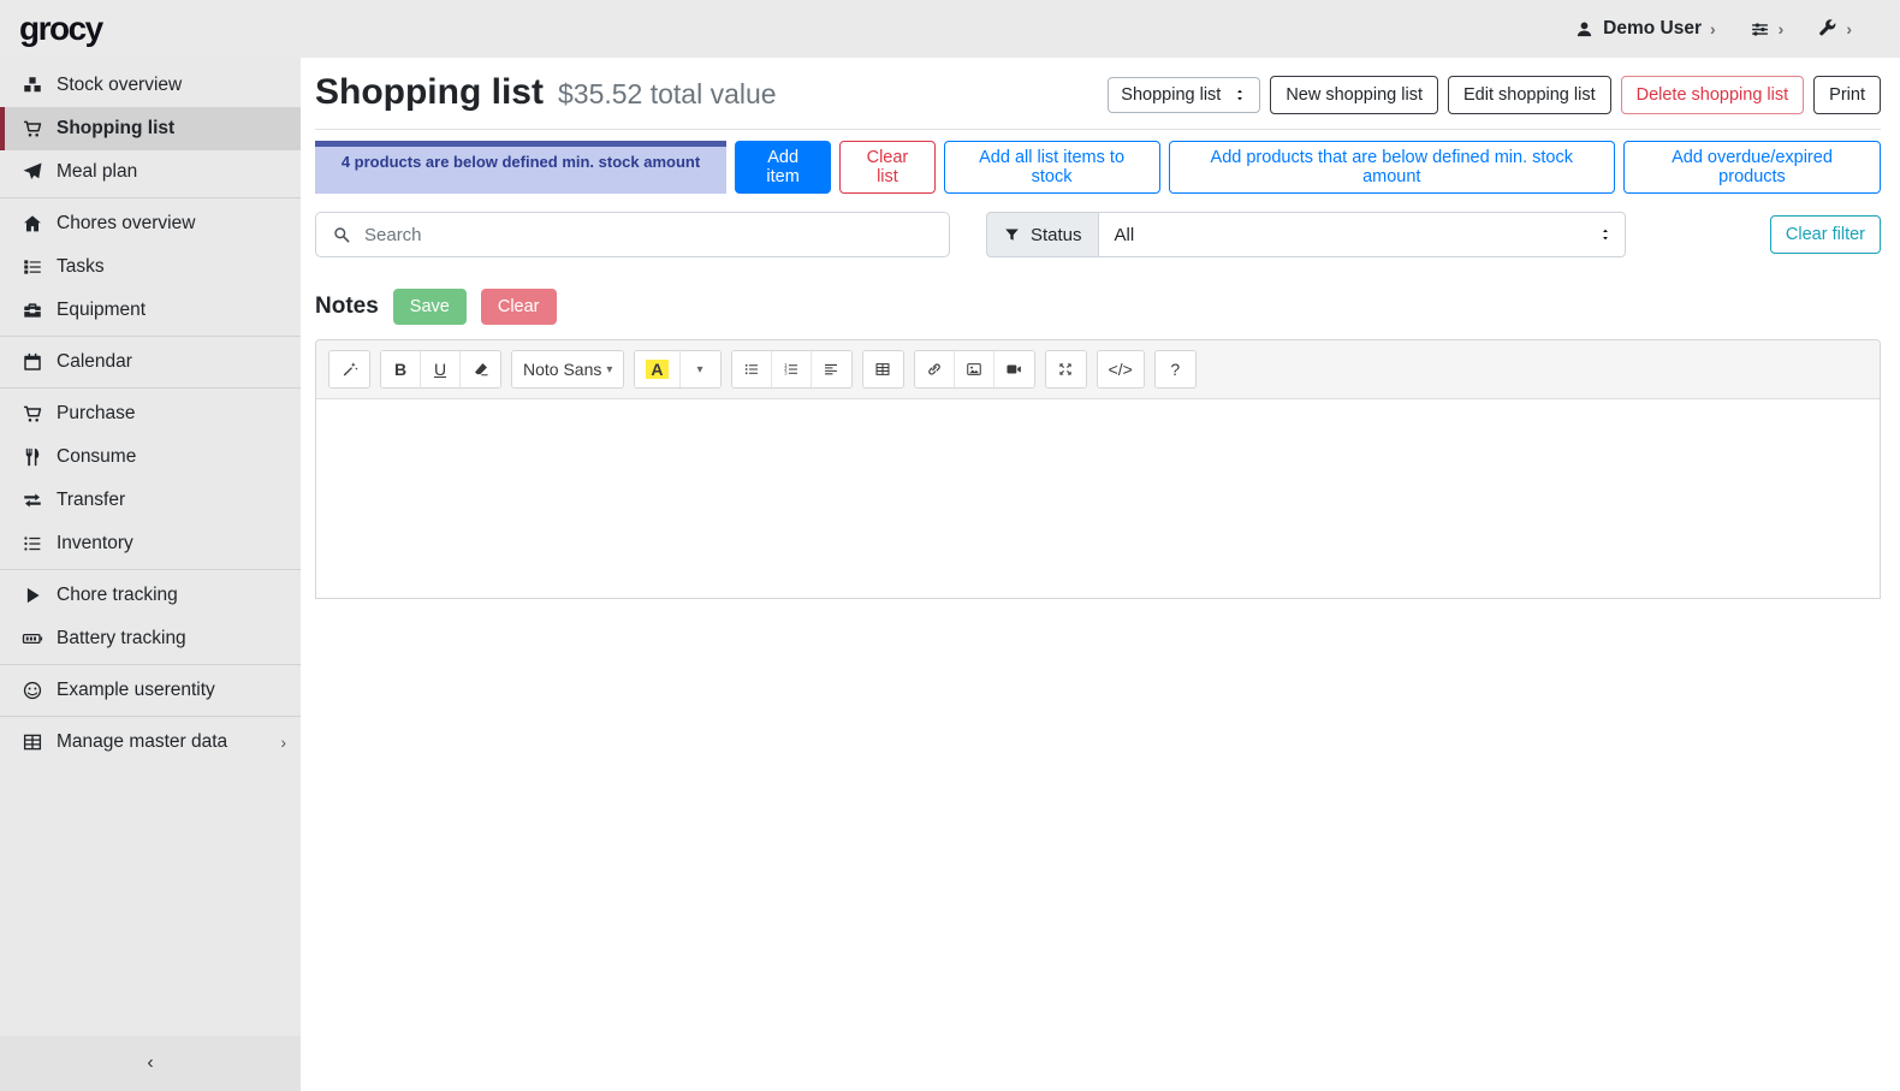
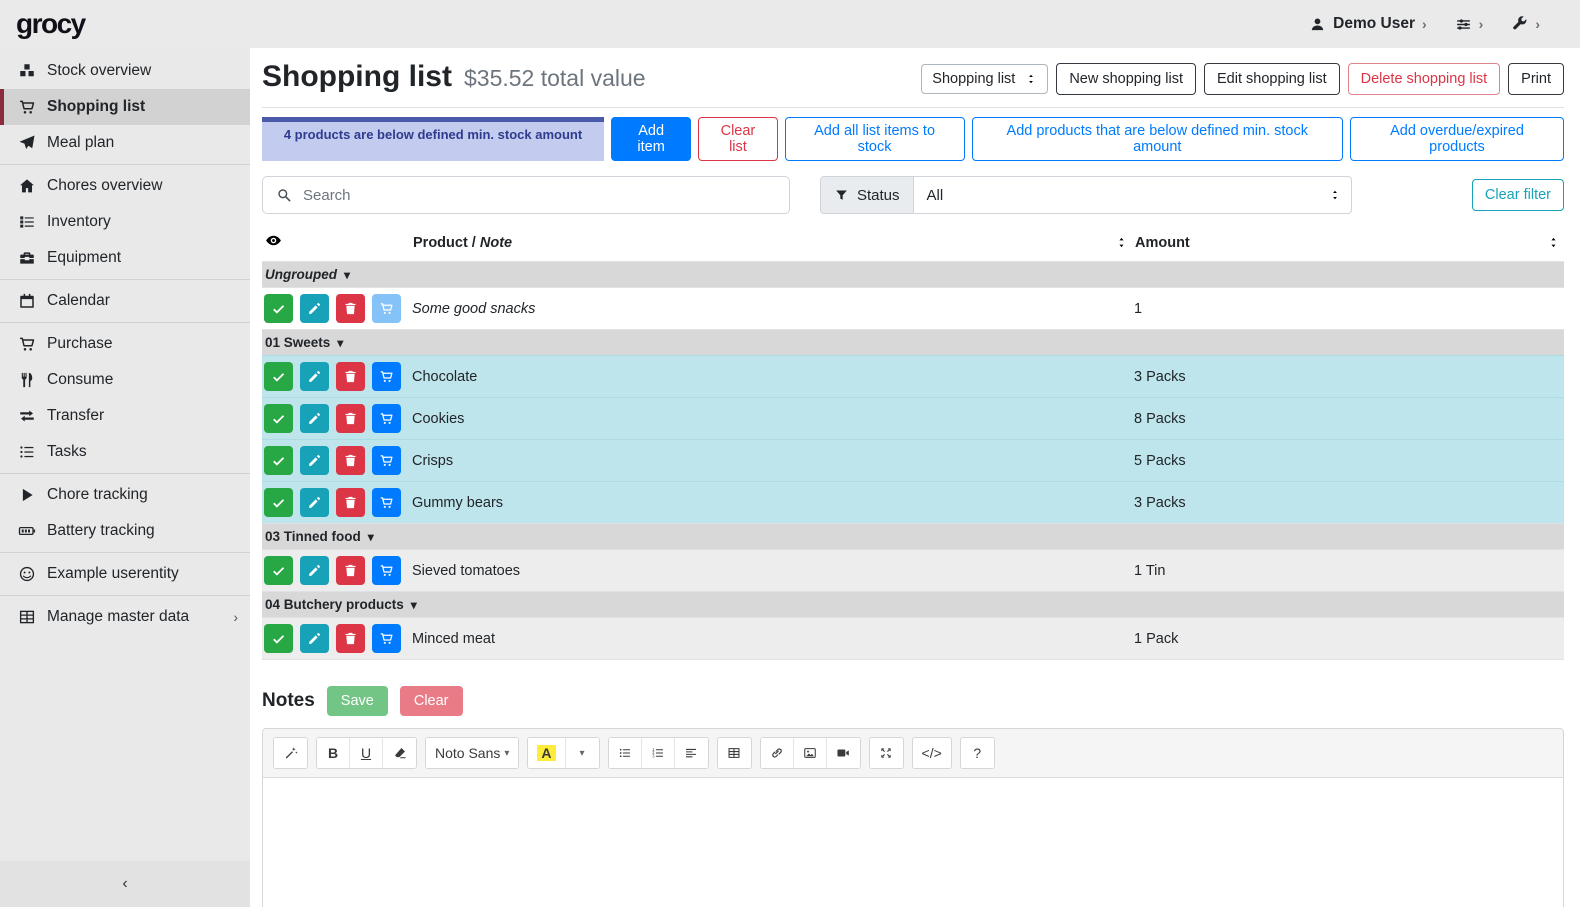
  grocy
  Demo User
  ›
  ›
  ›
  Stock overview
  Shopping list
  Meal plan
  Chores overview
- Tasks
+ Inventory
  Equipment
  Calendar
  Purchase
  Consume
  Transfer
- Inventory
+ Tasks
  Chore tracking
  Battery tracking
  Example userentity
  Manage master data
  ›
  ‹
  Shopping list
  $35.52 total value
  Shopping list
  New shopping list
  Edit shopping list
  Delete shopping list
  Print
  4 products are below defined min. stock amount
  Add item
  Clear list
  Add all list items to stock
  Add products that are below defined min. stock amount
  Add overdue/expired products
  Search
  Status
  All
  Clear filter
+ 	Product / Note	Amount
+ Ungrouped ▾
+ 	Some good snacks	1
+ 01 Sweets ▾
+ 	Chocolate	3 Packs
+ 	Cookies	8 Packs
+ 	Crisps	5 Packs
+ 	Gummy bears	3 Packs
+ 03 Tinned food ▾
+ 	Sieved tomatoes	1 Tin
+ 04 Butchery products ▾
+ 	Minced meat	1 Pack
  Notes
  Save
  Clear
  B
  U
  Noto Sans
  ▾
  A
  ▾
  </>
  ?
